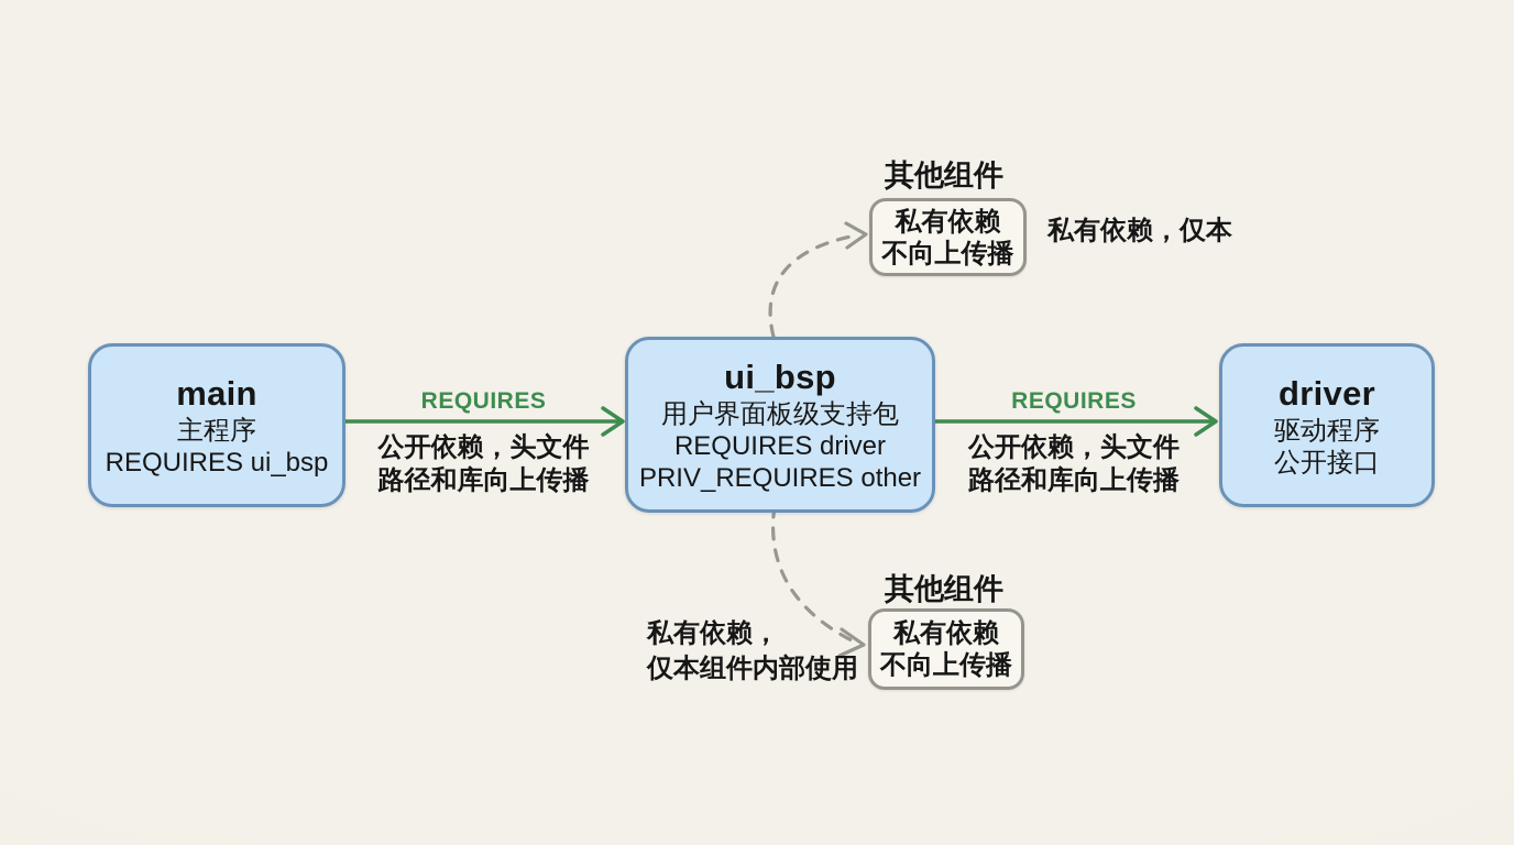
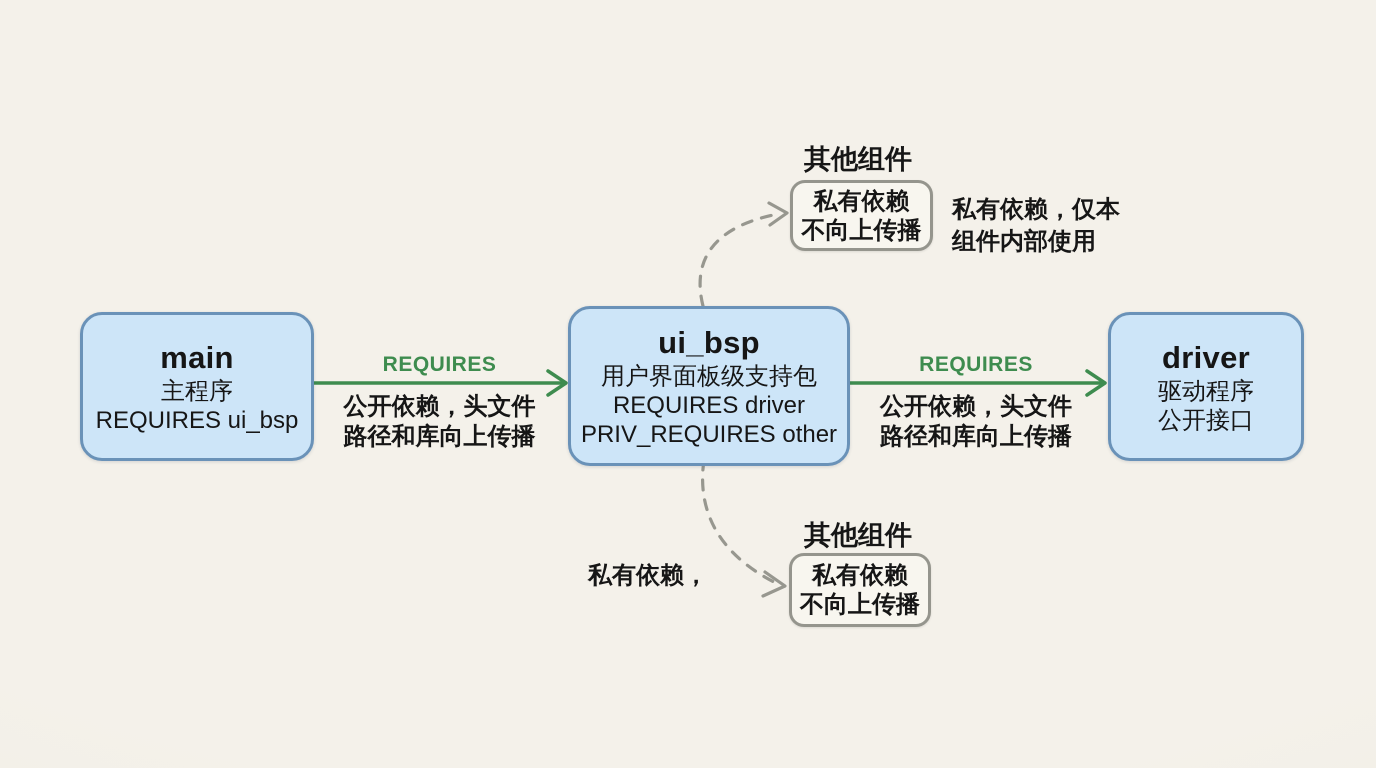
  main
  主程序
  REQUIRES ui_bsp
  ui_bsp
  用户界面板级支持包
  REQUIRES driver
  PRIV_REQUIRES other
  driver
  驱动程序
  公开接口
  REQUIRES
  公开依赖，头文件
  路径和库向上传播
  REQUIRES
  公开依赖，头文件
  路径和库向上传播
  其他组件
  私有依赖
  不向上传播
  私有依赖，仅本
+ 组件内部使用
  其他组件
  私有依赖
  不向上传播
  私有依赖，
- 仅本组件内部使用
